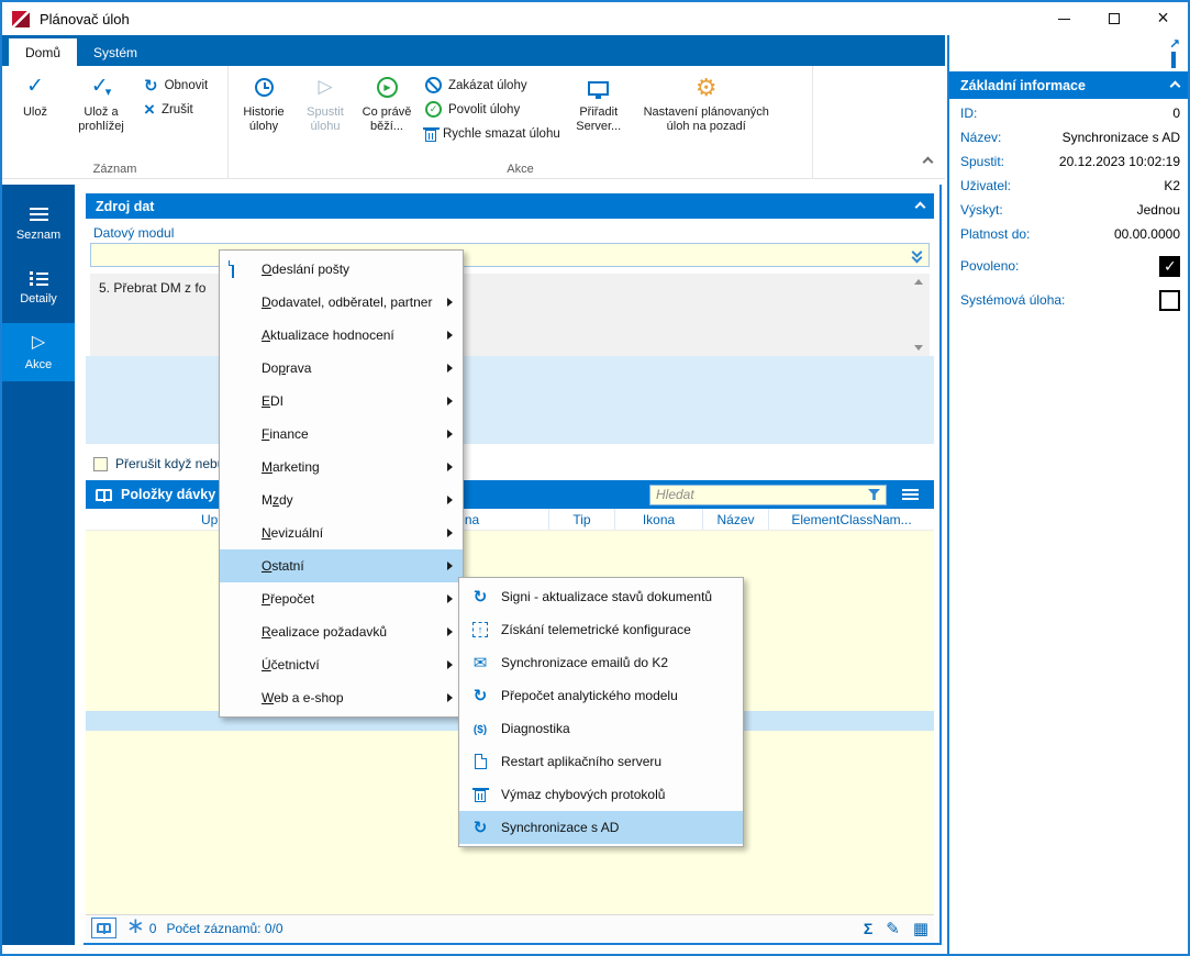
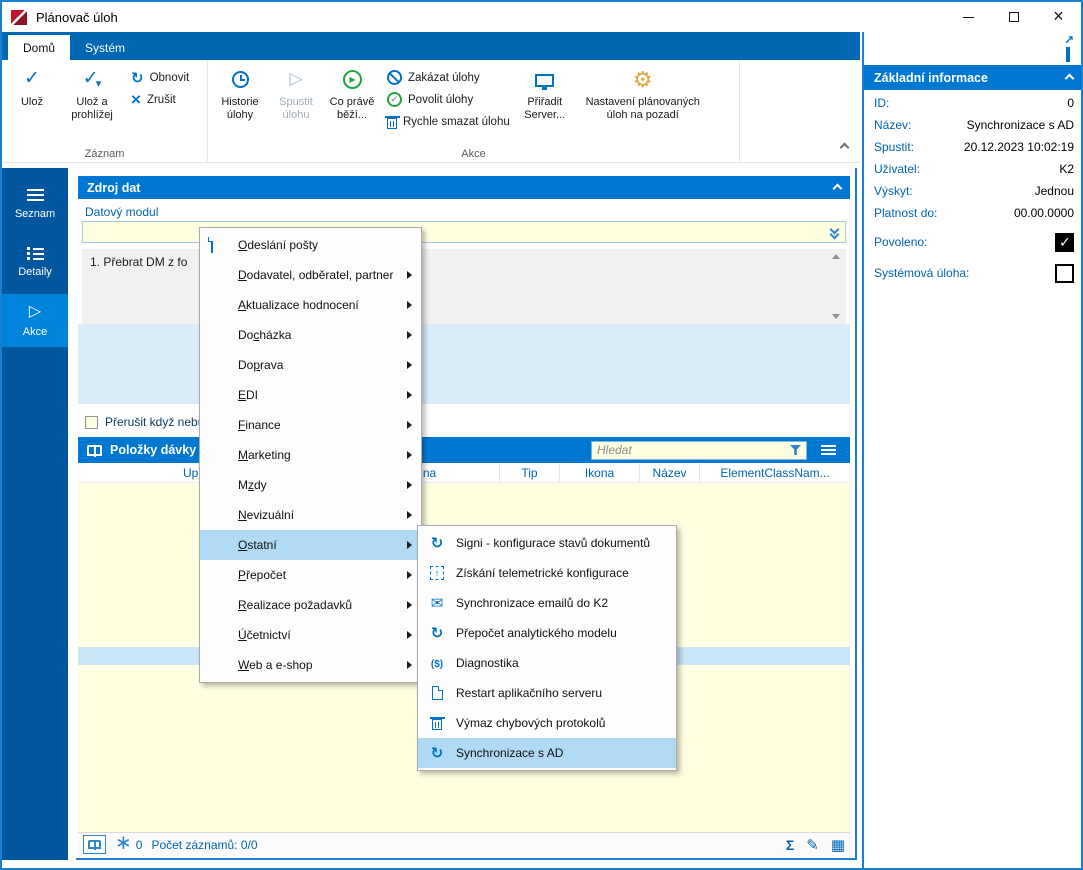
  Plánovač úloh
  Domů
  Systém
  Ulož
  Ulož a prohlížej
  Obnovit
  Zrušit
  Záznam
  Historie úlohy
  Spustit úlohu
  Co právě běží...
  Zakázat úlohy
  Povolit úlohy
  Rychle smazat úlohu
  Přiřadit Server...
  Nastavení plánovaných úloh na pozadí
  Akce
  Seznam
  Detaily
  Akce
  Zdroj dat
  Datový modul
- 5. Přebrat DM z fo
+ 1. Přebrat DM z fo
  Přerušit když neb
  Položky dávky
  Hledat
  Tip
  Ikona
  Název
  ElementClassNam...
  0
  Počet záznamů: 0/0
  Základní informace
  ID:
  0
  Název:
  Synchronizace s AD
  Spustit:
  20.12.2023 10:02:19
  Uživatel:
  K2
  Výskyt:
  Jednou
  Platnost do:
  00.00.0000
  Povoleno:
  Systémová úloha:
  Odeslání pošty
  Dodavatel, odběratel, partner
  Aktualizace hodnocení
+ Docházka
  Doprava
  EDI
  Finance
  Marketing
  Mzdy
  Nevizuální
  Ostatní
  Přepočet
  Realizace požadavků
  Účetnictví
  Web a e-shop
- Signi - aktualizace stavů dokumentů
+ Signi - konfigurace stavů dokumentů
  Získání telemetrické konfigurace
  Synchronizace emailů do K2
  Přepočet analytického modelu
  Diagnostika
  Restart aplikačního serveru
  Výmaz chybových protokolů
  Synchronizace s AD
